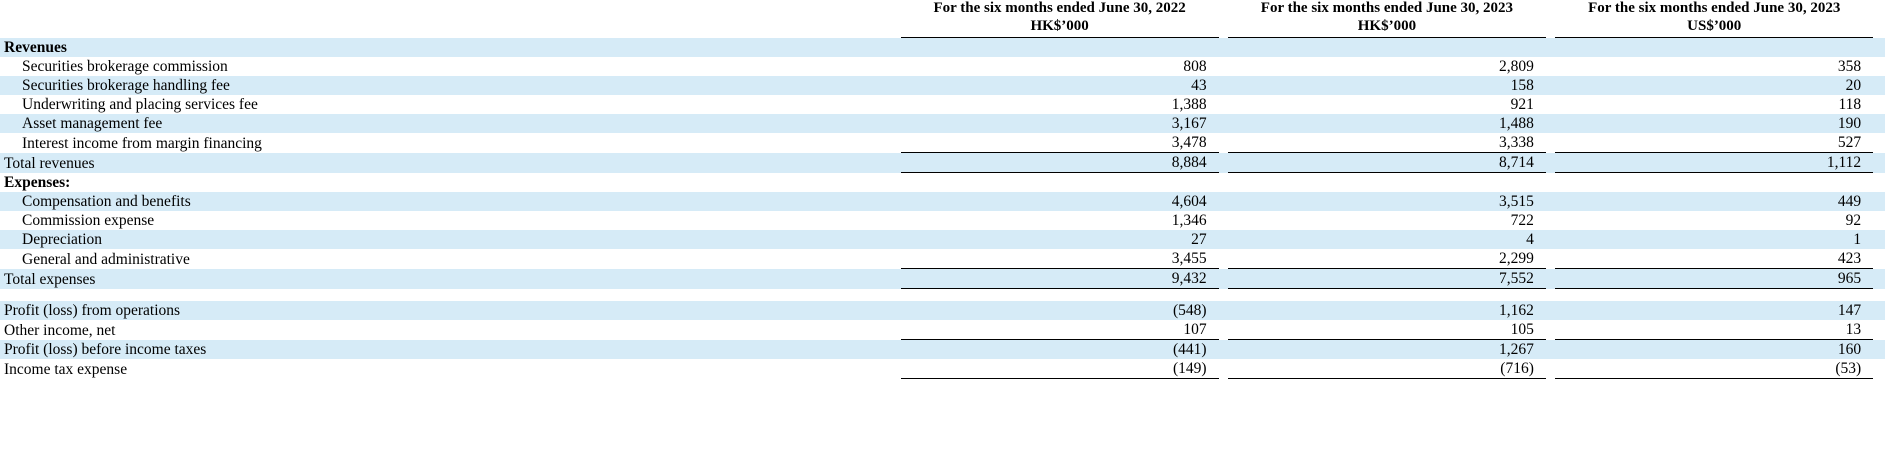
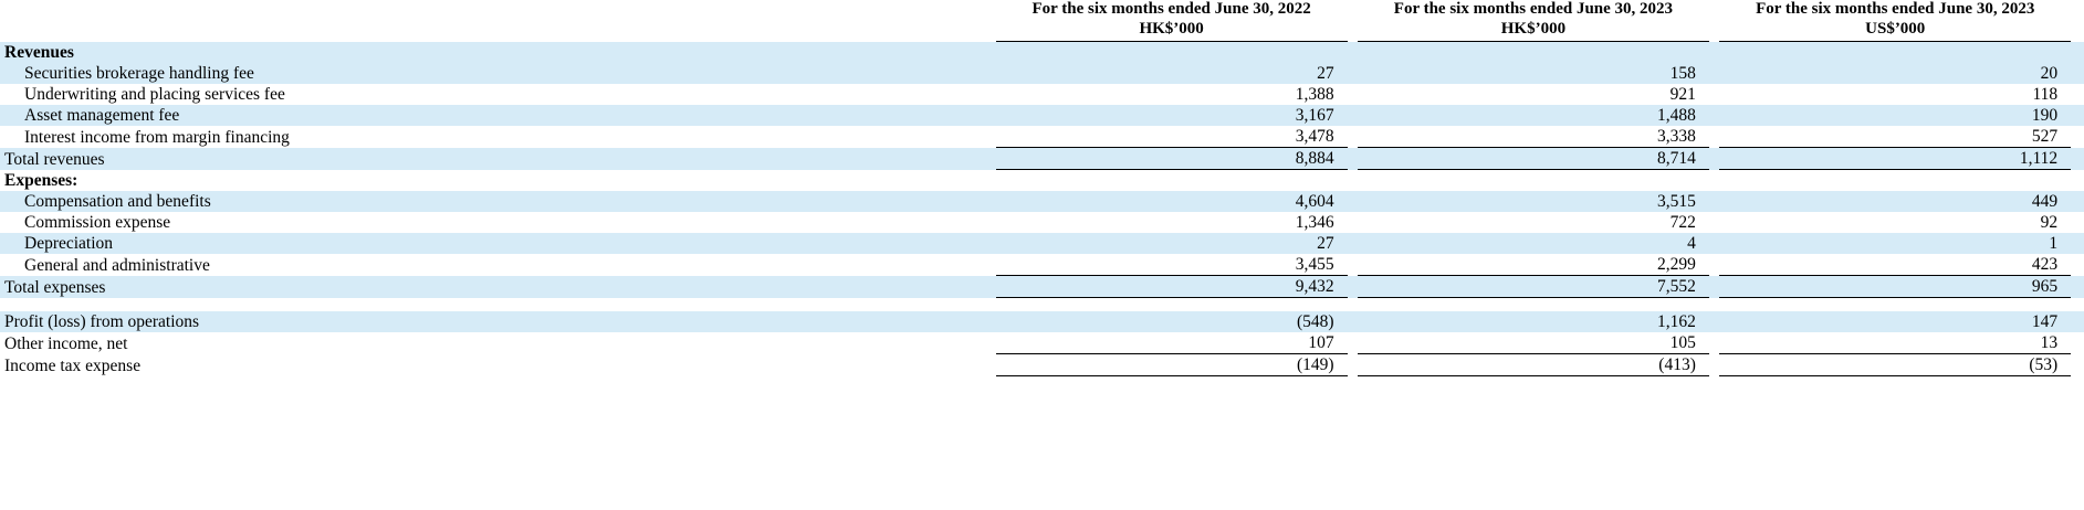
  		For the six months ended June 30, 2022 HK$’000		For the six months ended June 30, 2023 HK$’000		For the six months ended June 30, 2023 US$’000
  Revenues
- Securities brokerage commission		808		2,809		358
- Securities brokerage handling fee		43		158		20
+ Securities brokerage handling fee		27		158		20
  Underwriting and placing services fee		1,388		921		118
  Asset management fee		3,167		1,488		190
  Interest income from margin financing		3,478		3,338		527
  Total revenues		8,884		8,714		1,112
  Expenses:
  Compensation and benefits		4,604		3,515		449
  Commission expense		1,346		722		92
  Depreciation		27		4		1
  General and administrative		3,455		2,299		423
  Total expenses		9,432		7,552		965
  Profit (loss) from operations		(548)		1,162		147
  Other income, net		107		105		13
- Profit (loss) before income taxes		(441)		1,267		160
- Income tax expense		(149)		(716)		(53)
+ Income tax expense		(149)		(413)		(53)
